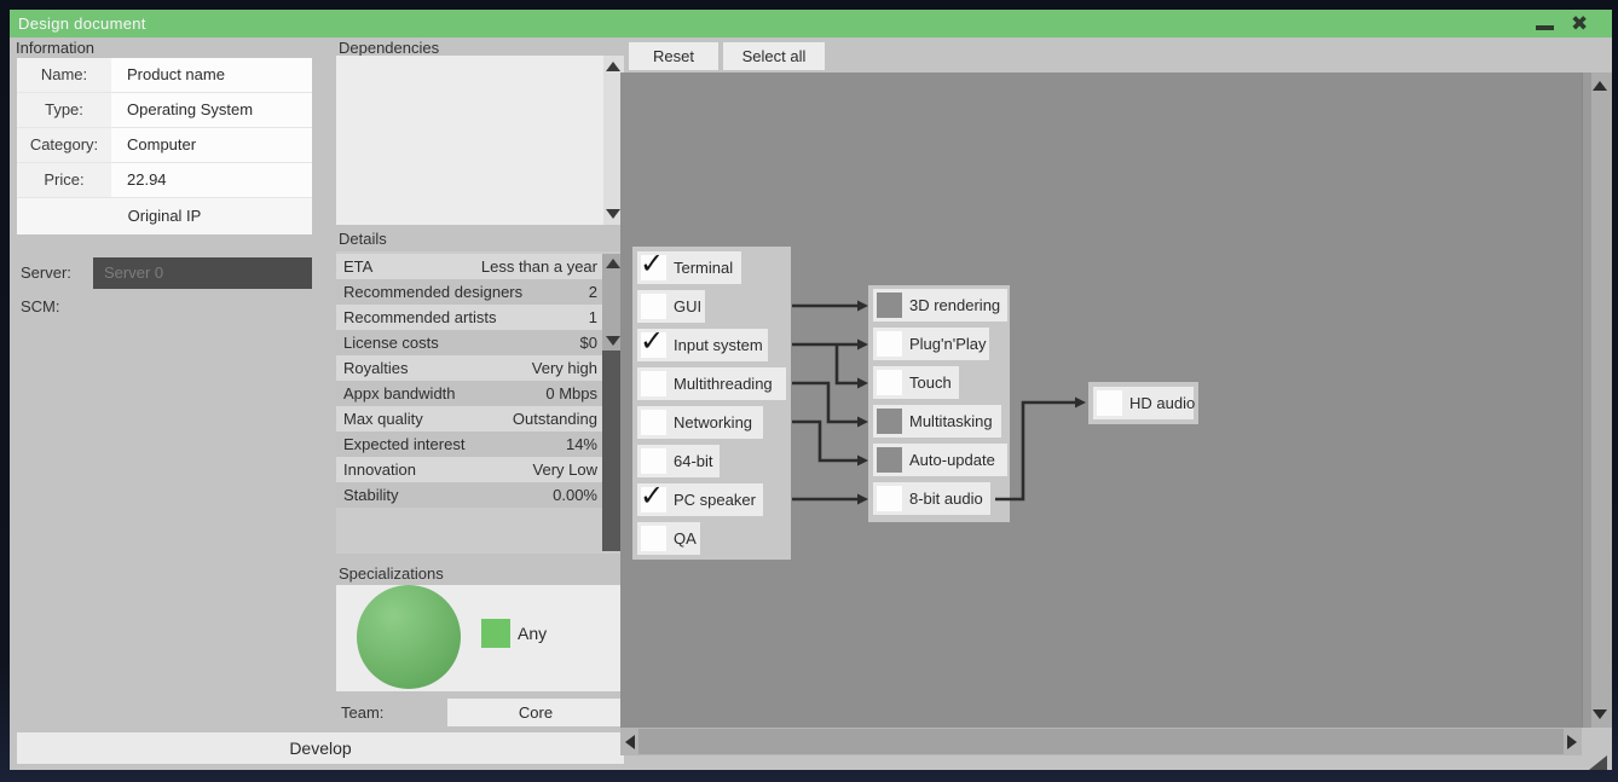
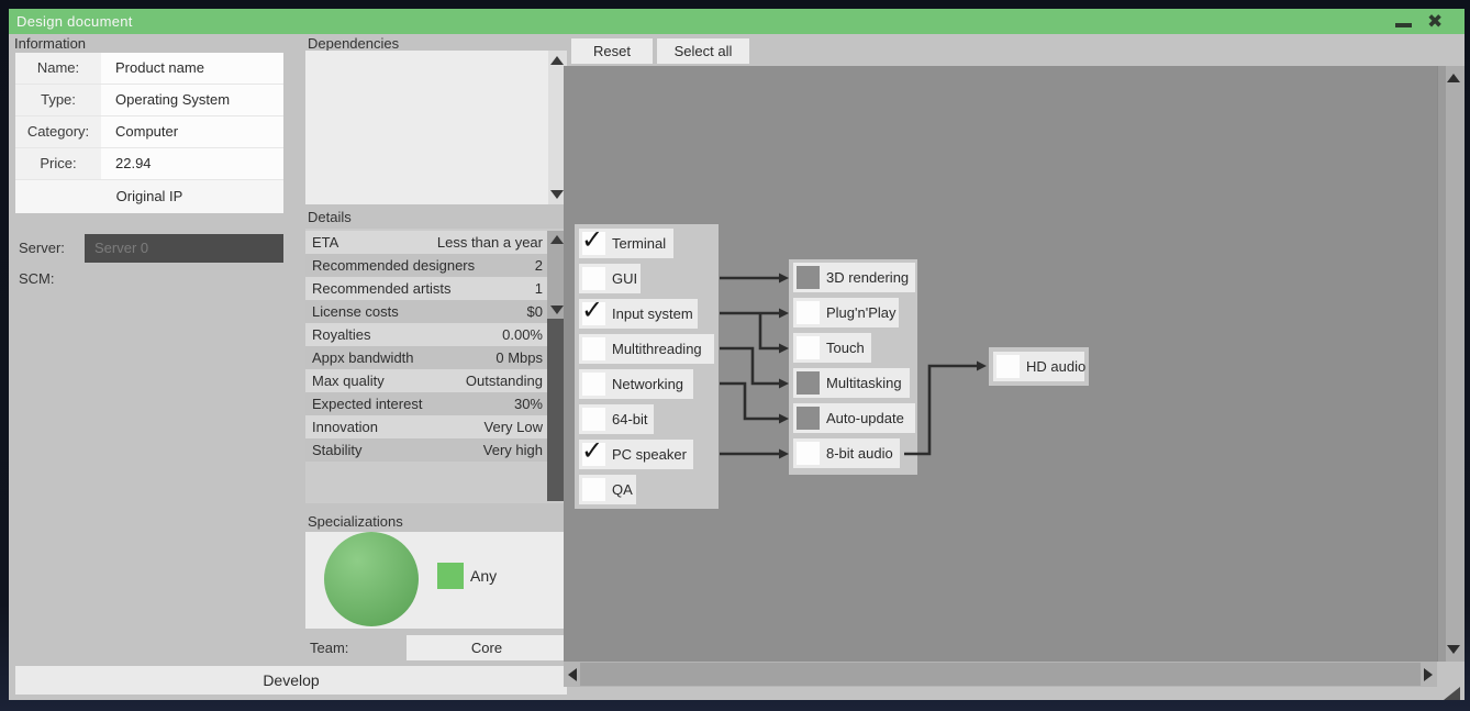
  Design document
  ✖
  Information
  Dependencies
  Details
  Specializations
  Name:
  Product name
  Type:
  Operating System
  Category:
  Computer
  Price:
  22.94
  Original IP
  Server:
  Server 0
  SCM:
  ETA
  Less than a year
  Recommended designers
  2
  Recommended artists
  1
  License costs
  $0
  Royalties
- Very high
+ 0.00%
  Appx bandwidth
  0 Mbps
  Max quality
  Outstanding
  Expected interest
- 14%
+ 30%
  Innovation
  Very Low
  Stability
- 0.00%
+ Very high
  Any
  Team:
  Core
  Develop
  Reset
  Select all
  ✓
  Terminal
  GUI
  ✓
  Input system
  Multithreading
  Networking
  64-bit
  ✓
  PC speaker
  QA
  3D rendering
  Plug'n'Play
  Touch
  Multitasking
  Auto-update
  8-bit audio
  HD audio
